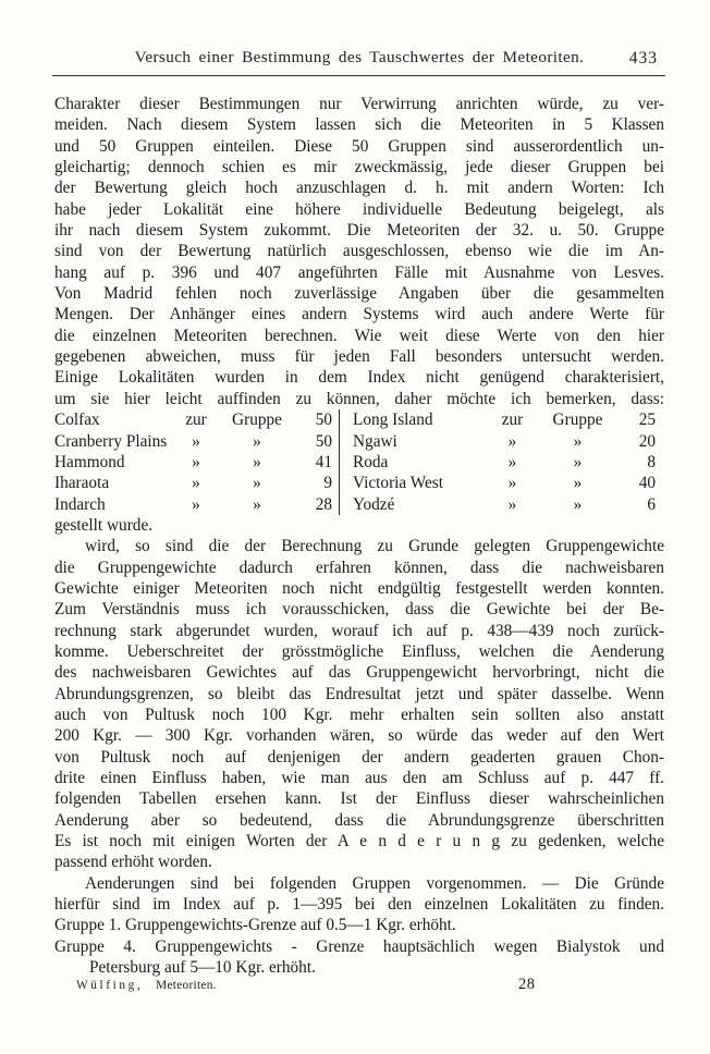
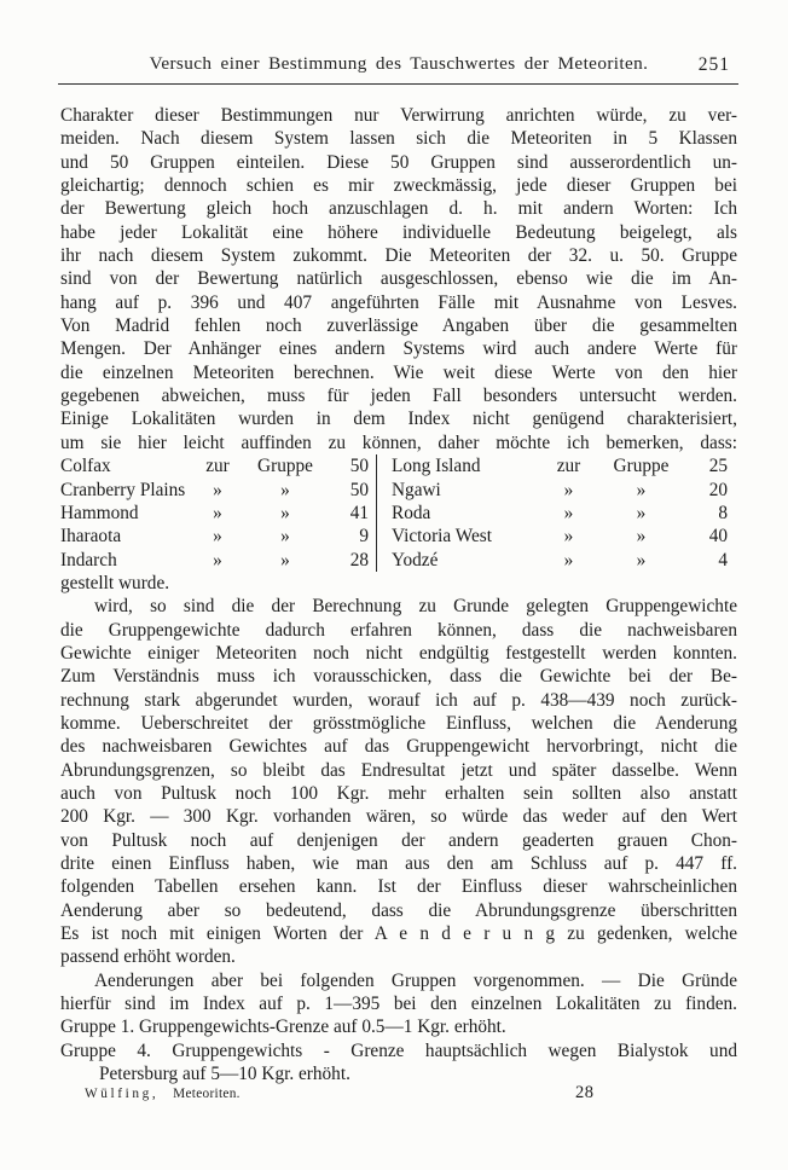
  Versuch einer Bestimmung des Tauschwertes der Meteoriten.
- 433
+ 251
  Charakter dieser Bestimmungen nur Verwirrung anrichten würde, zu ver-
  meiden. Nach diesem System lassen sich die Meteoriten in 5 Klassen
  und 50 Gruppen einteilen. Diese 50 Gruppen sind ausserordentlich un-
  gleichartig; dennoch schien es mir zweckmässig, jede dieser Gruppen bei
  der Bewertung gleich hoch anzuschlagen d. h. mit andern Worten: Ich
  habe jeder Lokalität eine höhere individuelle Bedeutung beigelegt, als
  ihr nach diesem System zukommt. Die Meteoriten der 32. u. 50. Gruppe
  sind von der Bewertung natürlich ausgeschlossen, ebenso wie die im An-
  hang auf p. 396 und 407 angeführten Fälle mit Ausnahme von Lesves.
  Von Madrid fehlen noch zuverlässige Angaben über die gesammelten
  Mengen. Der Anhänger eines andern Systems wird auch andere Werte für
  die einzelnen Meteoriten berechnen. Wie weit diese Werte von den hier
  gegebenen abweichen, muss für jeden Fall besonders untersucht werden.
  Einige Lokalitäten wurden in dem Index nicht genügend charakterisiert,
  um sie hier leicht auffinden zu können, daher möchte ich bemerken, dass:
  Colfax
  zur
  Gruppe
  50
  Cranberry Plains
  »
  »
  50
  Hammond
  »
  »
  41
  Iharaota
  »
  »
  9
  Indarch
  »
  »
  28
  Long Island
  zur
  Gruppe
  25
  Ngawi
  »
  »
  20
  Roda
  »
  »
  8
  Victoria West
  »
  »
  40
  Yodzé
  »
  »
- 6
+ 4
  gestellt wurde.
  wird, so sind die der Berechnung zu Grunde gelegten Gruppengewichte
  die Gruppengewichte dadurch erfahren können, dass die nachweisbaren
  Gewichte einiger Meteoriten noch nicht endgültig festgestellt werden konnten.
  Zum Verständnis muss ich vorausschicken, dass die Gewichte bei der Be-
  rechnung stark abgerundet wurden, worauf ich auf p. 438—439 noch zurück-
  komme. Ueberschreitet der grösstmögliche Einfluss, welchen die Aenderung
  des nachweisbaren Gewichtes auf das Gruppengewicht hervorbringt, nicht die
  Abrundungsgrenzen, so bleibt das Endresultat jetzt und später dasselbe. Wenn
  auch von Pultusk noch 100 Kgr. mehr erhalten sein sollten also anstatt
  200 Kgr. — 300 Kgr. vorhanden wären, so würde das weder auf den Wert
  von Pultusk noch auf denjenigen der andern geaderten grauen Chon-
  drite einen Einfluss haben, wie man aus den am Schluss auf p. 447 ff.
  folgenden Tabellen ersehen kann. Ist der Einfluss dieser wahrscheinlichen
  Aenderung aber so bedeutend, dass die Abrundungsgrenze überschritten
  Es ist noch mit einigen Worten der A e n d e r u n g zu gedenken, welche
  passend erhöht worden.
- Aenderungen sind bei folgenden Gruppen vorgenommen. — Die Gründe
+ Aenderungen aber bei folgenden Gruppen vorgenommen. — Die Gründe
  hierfür sind im Index auf p. 1—395 bei den einzelnen Lokalitäten zu finden.
  Gruppe 1. Gruppengewichts-Grenze auf 0.5—1 Kgr. erhöht.
  Gruppe 4. Gruppengewichts - Grenze hauptsächlich wegen Bialystok und
  Petersburg auf 5—10 Kgr. erhöht.
  Wülfing, Meteoriten.
  28
